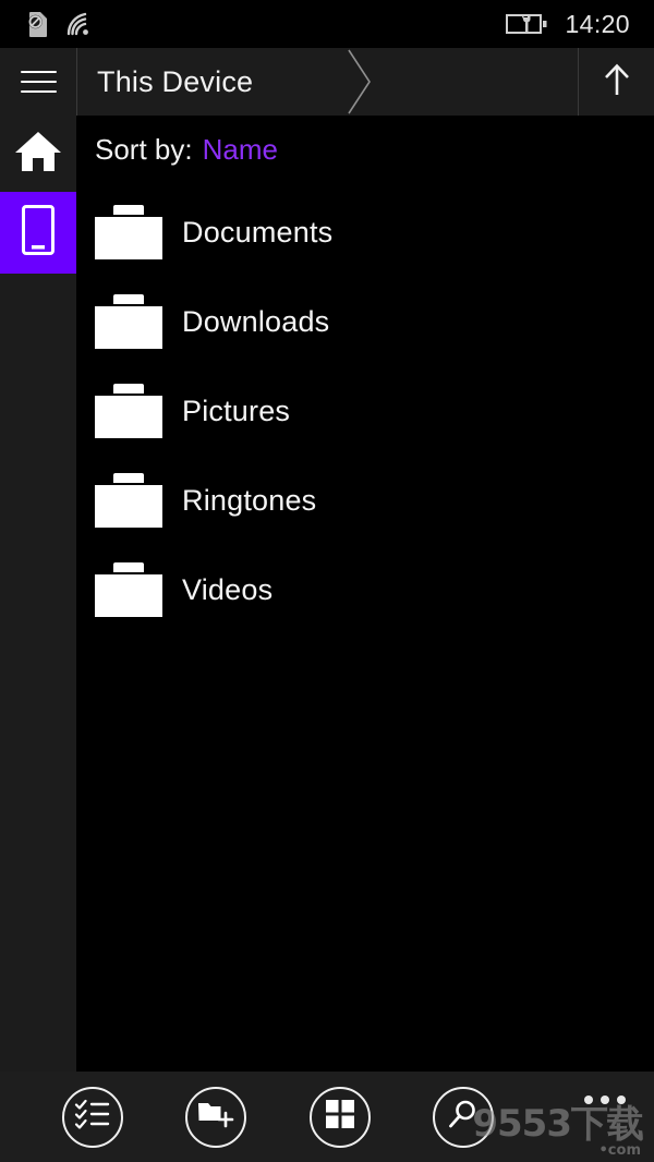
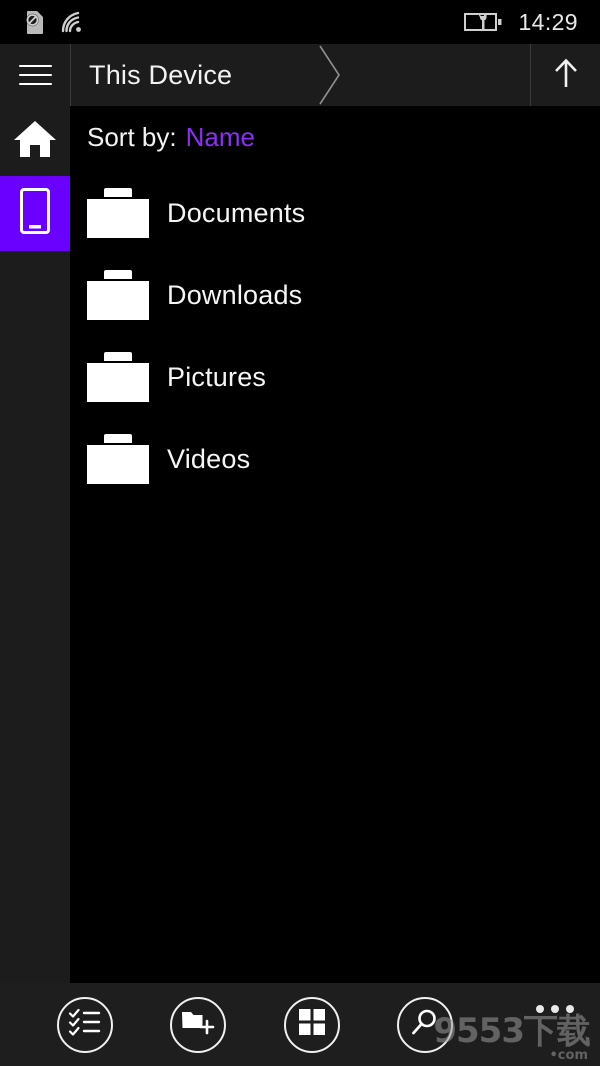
- 14:20
+ 14:29
  This Device
  Sort by:
  Name
  Documents
  Downloads
  Pictures
- Ringtones
  Videos
  9553下载
  •com
